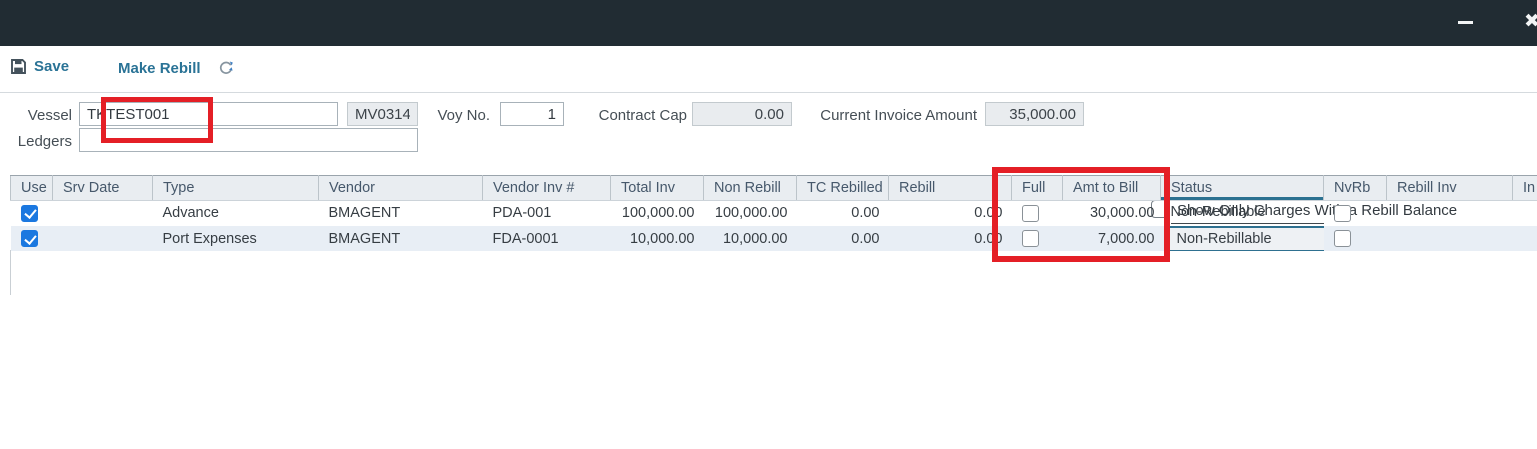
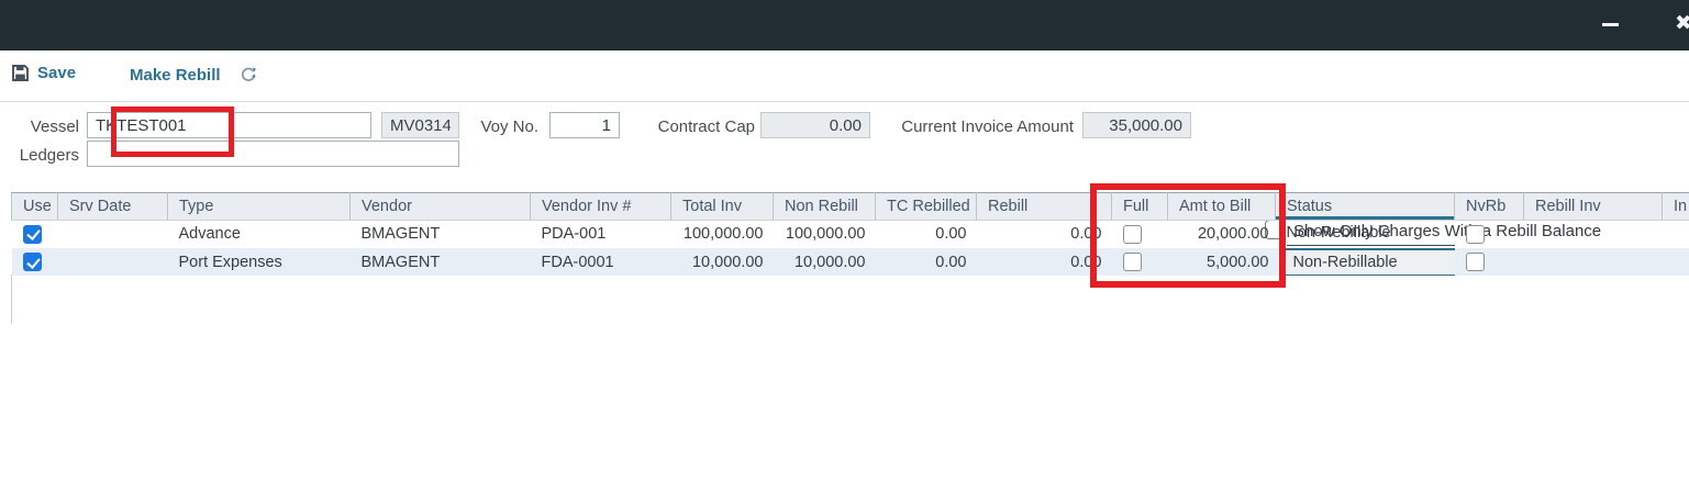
  ✖
  Save
  Make Rebill
  Vessel
  TKTEST001
  MV0314
  Voy No.
  1
  Contract Cap
  0.00
  Current Invoice Amount
  35,000.00
  Show Only Charges Wi a Rebill Balance
  Ledgers
  Use	Srv Date	Type	Vendor	Vendor Inv #	Total Inv	Non Rebill	TC Rebilled	Rebill	Full	Amt to Bill	Status	NvRb	Rebill Inv	In
- 		Advance	BMAGENT	PDA-001	100,000.00	100,000.00	0.00	0.00		30,000.00	Non-Rebillable
+ 		Advance	BMAGENT	PDA-001	100,000.00	100,000.00	0.00	0.00		20,000.00	Non-Rebillable
- 		Port Expenses	BMAGENT	FDA-0001	10,000.00	10,000.00	0.00	0.00		7,000.00	Non-Rebillable
+ 		Port Expenses	BMAGENT	FDA-0001	10,000.00	10,000.00	0.00	0.00		5,000.00	Non-Rebillable
